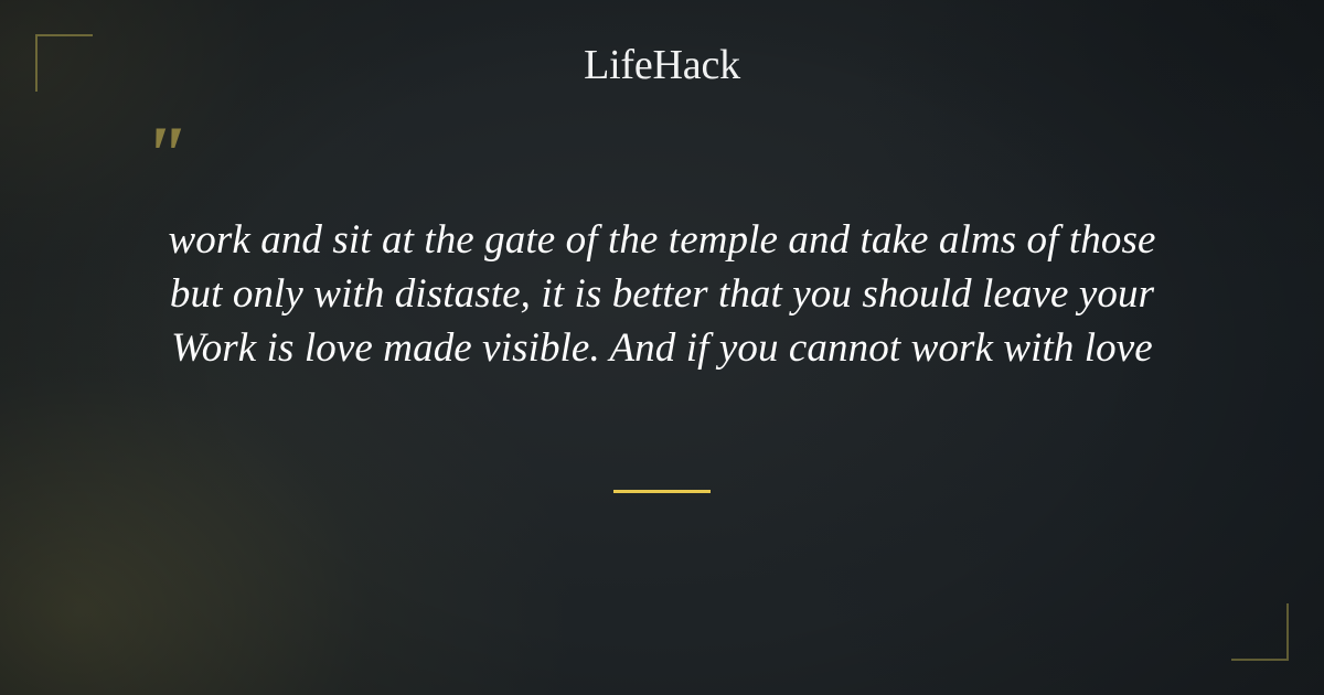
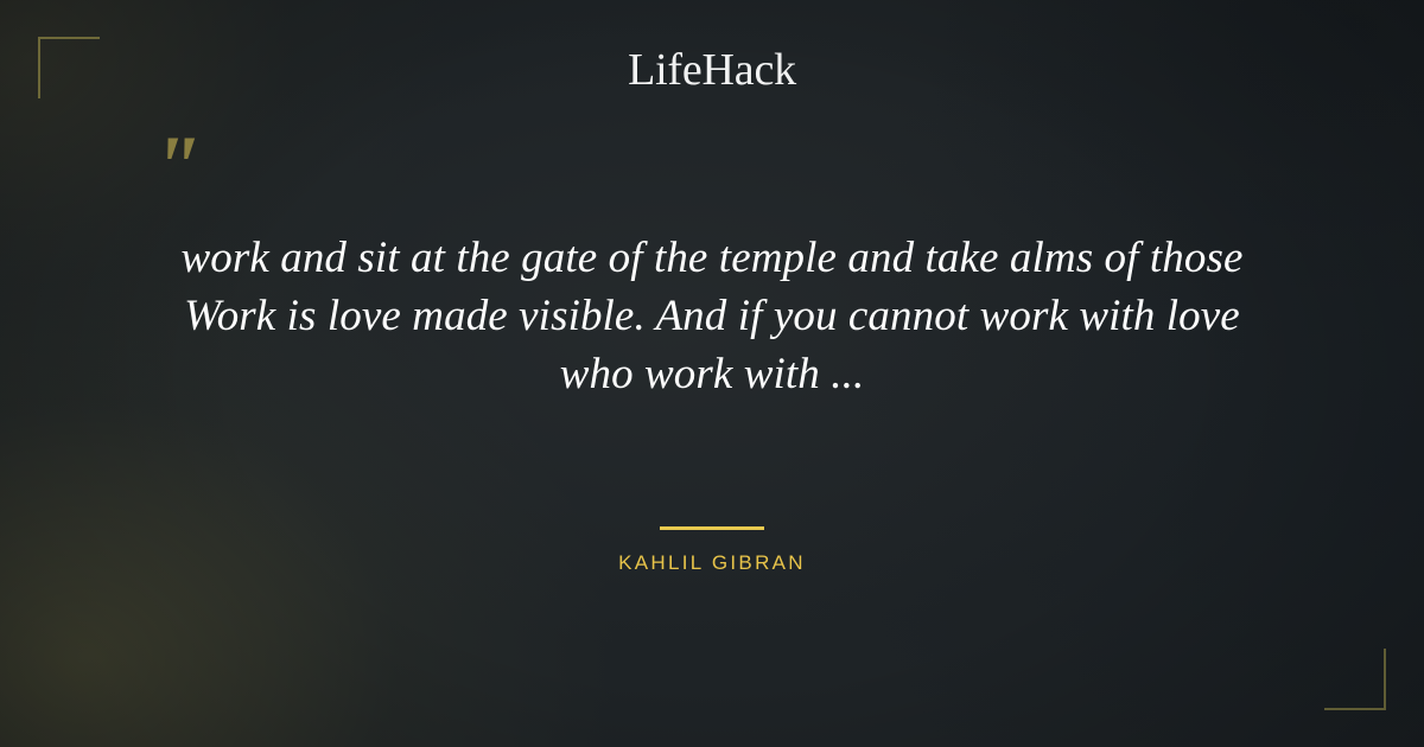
  LifeHack
  "
  work and sit at the gate of the temple and take alms of those
- but only with distaste, it is better that you should leave your
  Work is love made visible. And if you cannot work with love
+ who work with ...
+ KAHLIL GIBRAN
